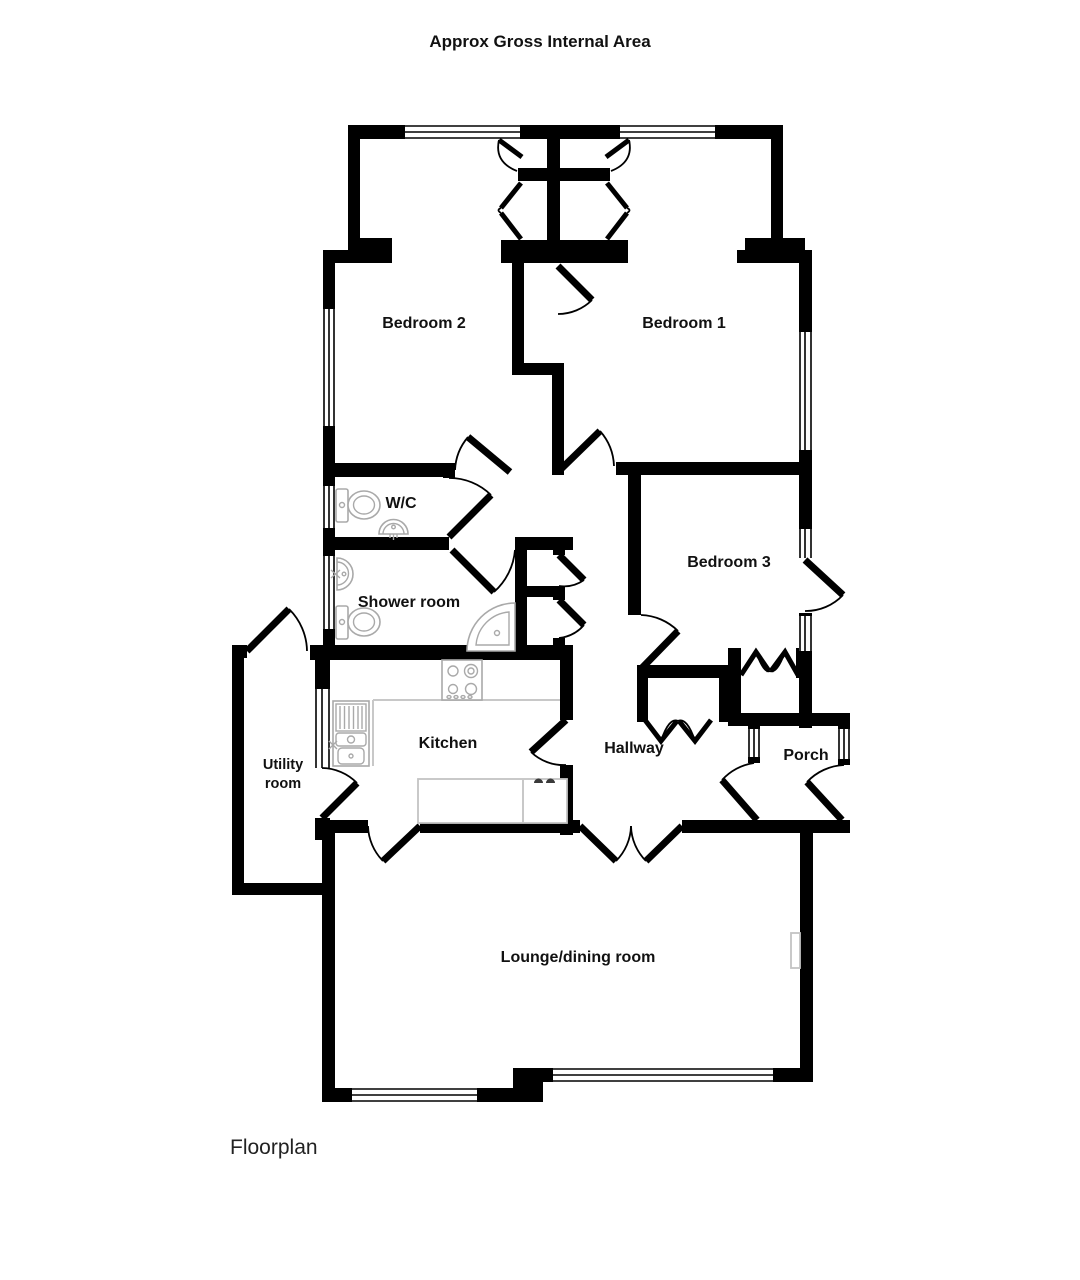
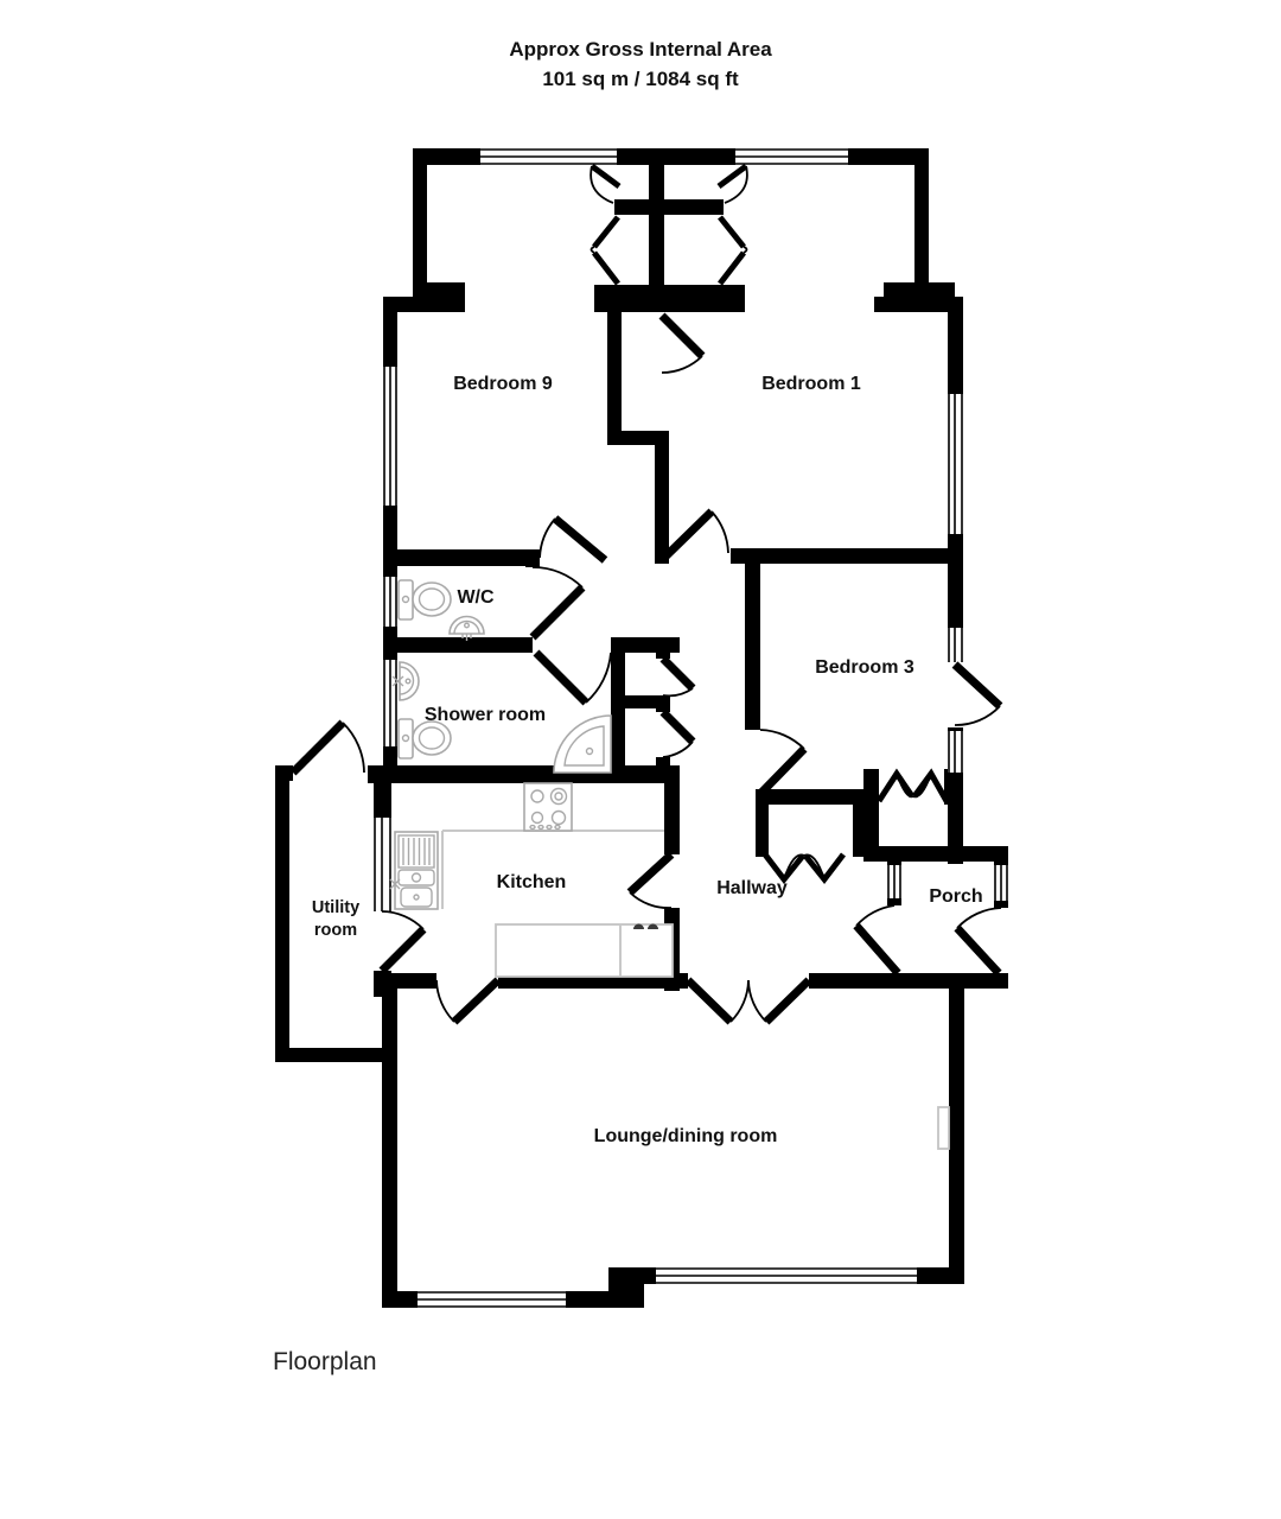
  Approx Gross Internal Area
+ 101 sq m / 1084 sq ft
- Bedroom 2
+ Bedroom 9
  Bedroom 1
  W/C
  Shower room
  Bedroom 3
  Utility
  room
  Kitchen
  Hallway
  Porch
  Lounge/dining room
  Floorplan
